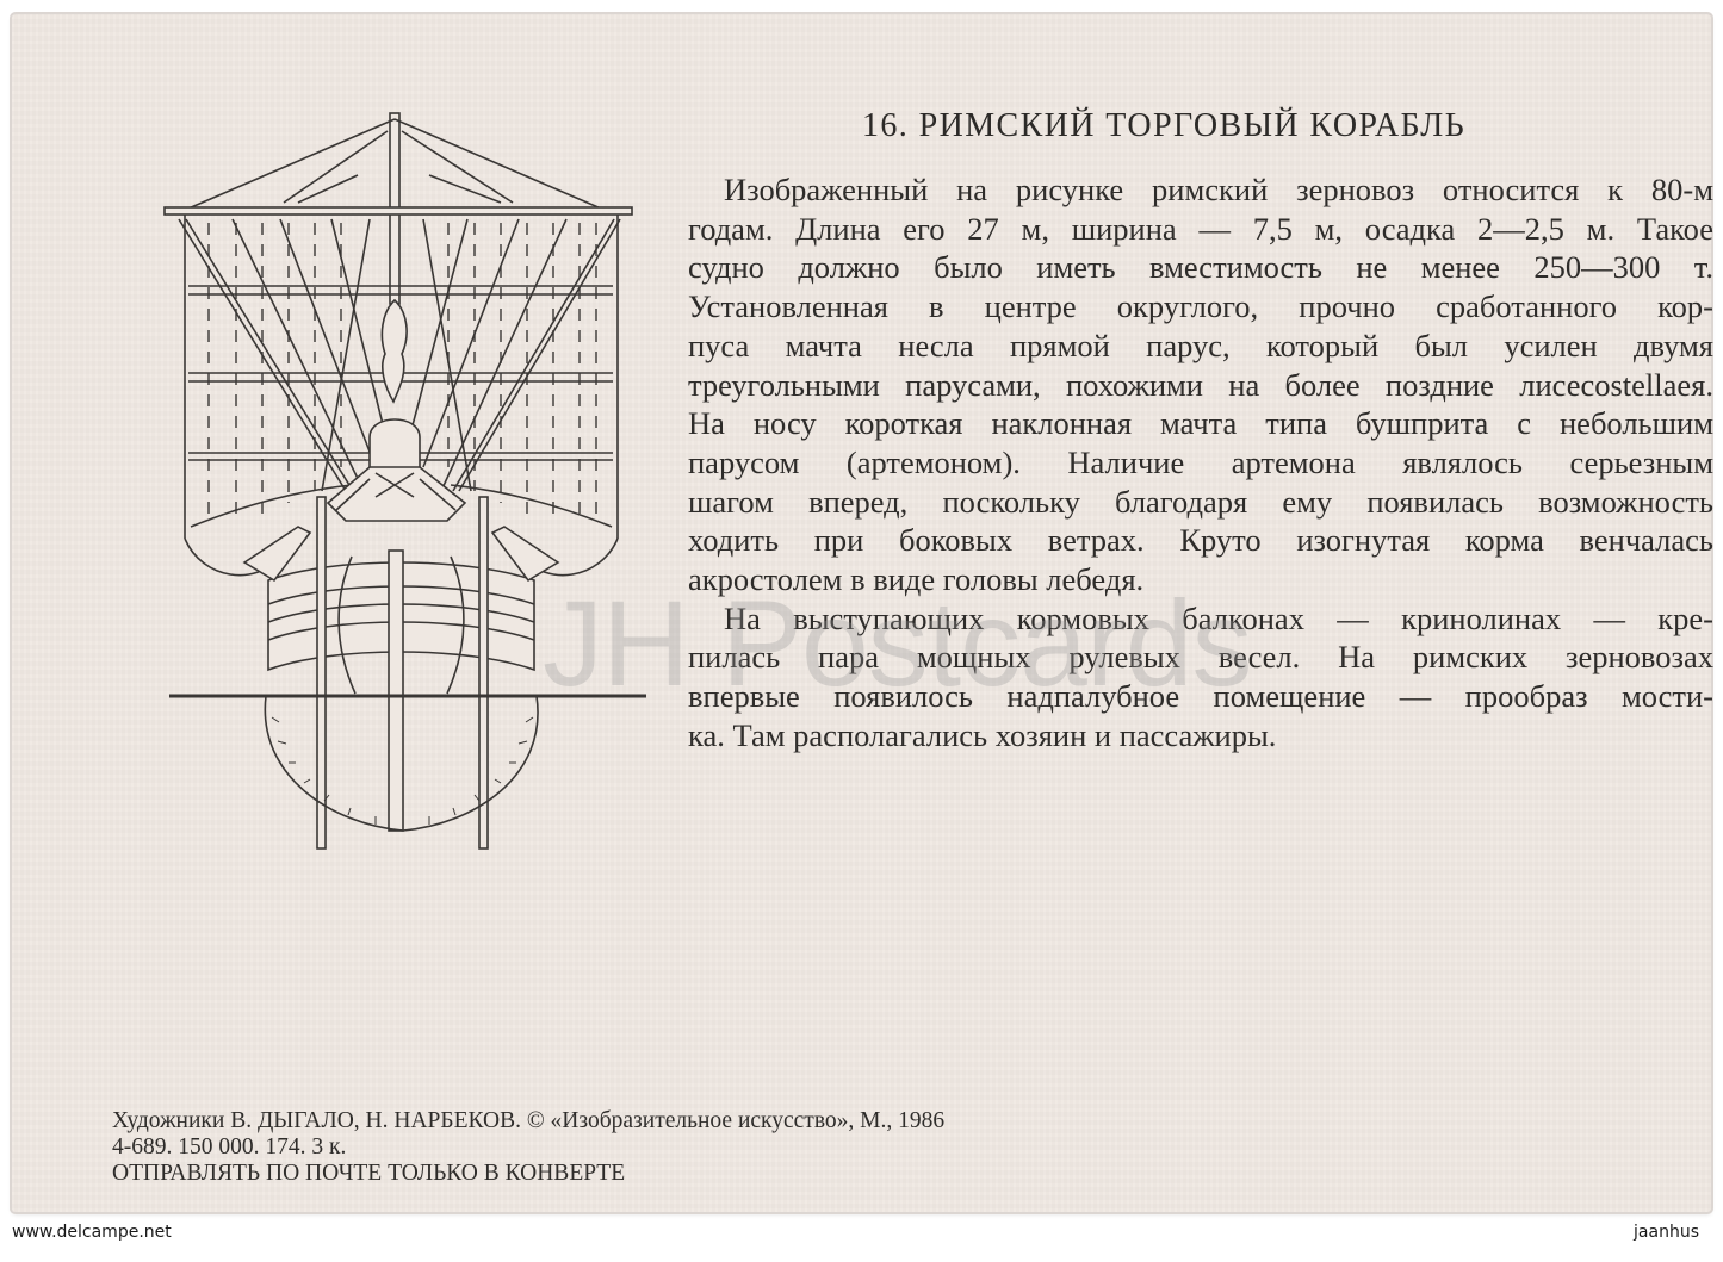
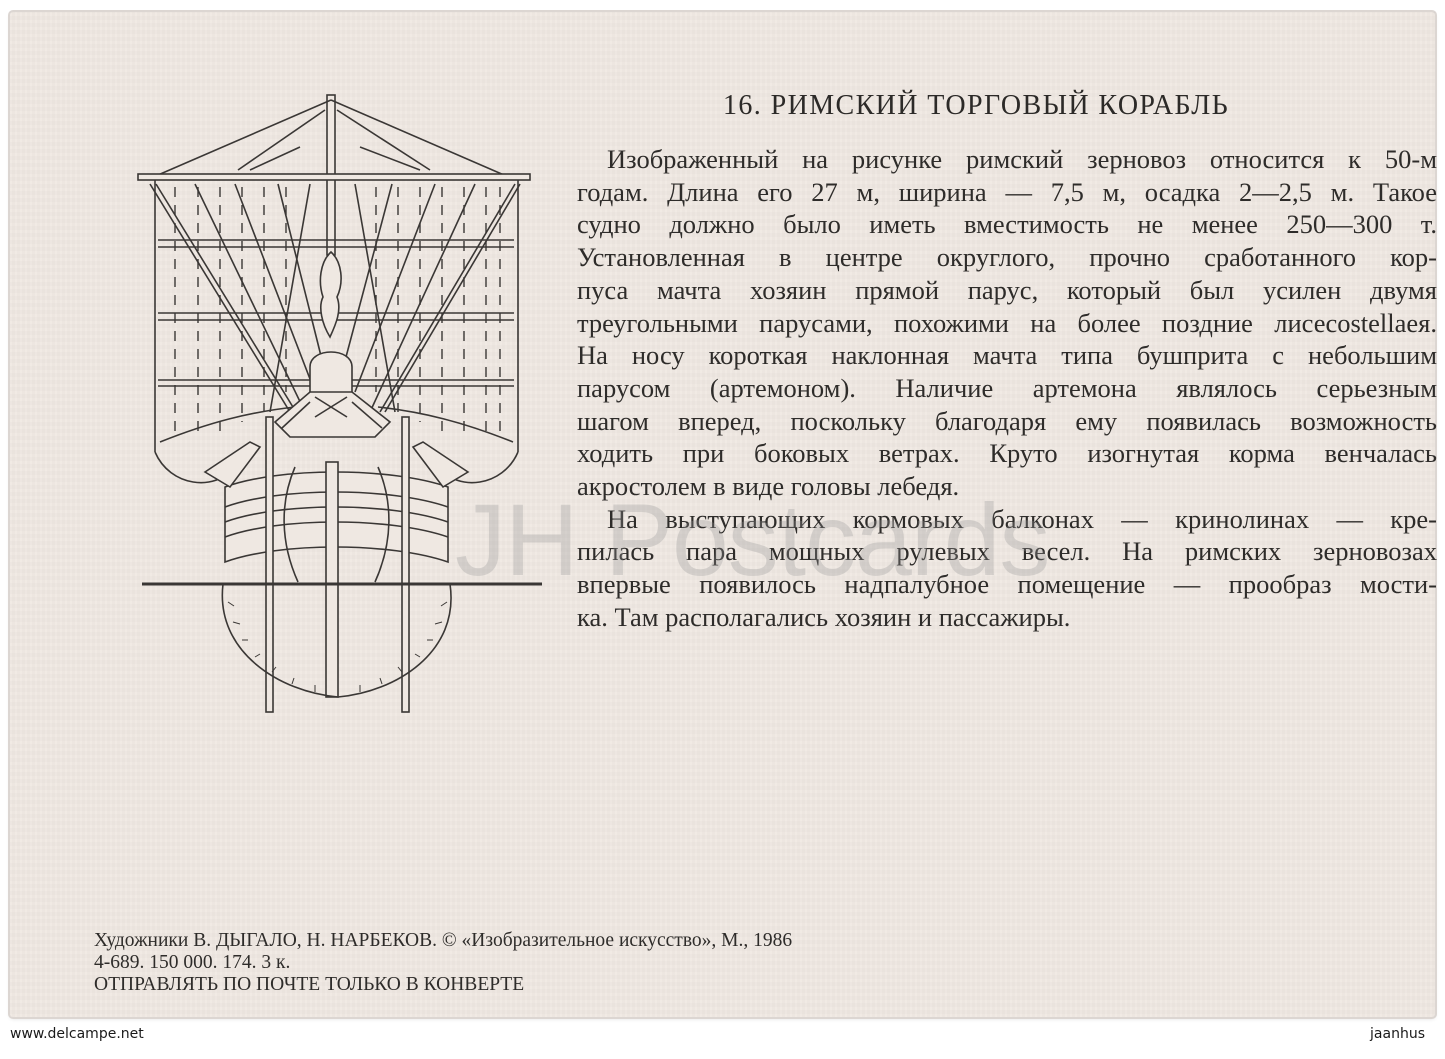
  16. РИМСКИЙ ТОРГОВЫЙ КОРАБЛЬ
- Изображенный на рисунке римский зерновоз относится к 80-м
+ Изображенный на рисунке римский зерновоз относится к 50-м
  годам. Длина его 27 м, ширина — 7,5 м, осадка 2—2,5 м. Такое
  судно должно было иметь вместимость не менее 250—300 т.
  Установленная в центре округлого, прочно сработанного кор-
- пуса мачта несла прямой парус, который был усилен двумя
+ пуса мачта хозяин прямой парус, который был усилен двумя
  треугольными парусами, похожими на более поздние лисеcostellaея.
  На носу короткая наклонная мачта типа бушприта с небольшим
  парусом (артемоном). Наличие артемона являлось серьезным
  шагом вперед, поскольку благодаря ему появилась возможность
  ходить при боковых ветрах. Круто изогнутая корма венчалась
  акростолем в виде головы лебедя.
  На выступающих кормовых балконах — кринолинах — кре-
  пилась пара мощных рулевых весел. На римских зерновозах
  впервые появилось надпалубное помещение — прообраз мости-
  ка. Там располагались хозяин и пассажиры.
  Художники В. ДЫГАЛО, Н. НАРБЕКОВ. © «Изобразительное искусство», М., 1986
  4-689. 150 000. 174. 3 к.
  ОТПРАВЛЯТЬ ПО ПОЧТЕ ТОЛЬКО В КОНВЕРТЕ
  JH Postcards
  www.delcampe.net
  jaanhus
